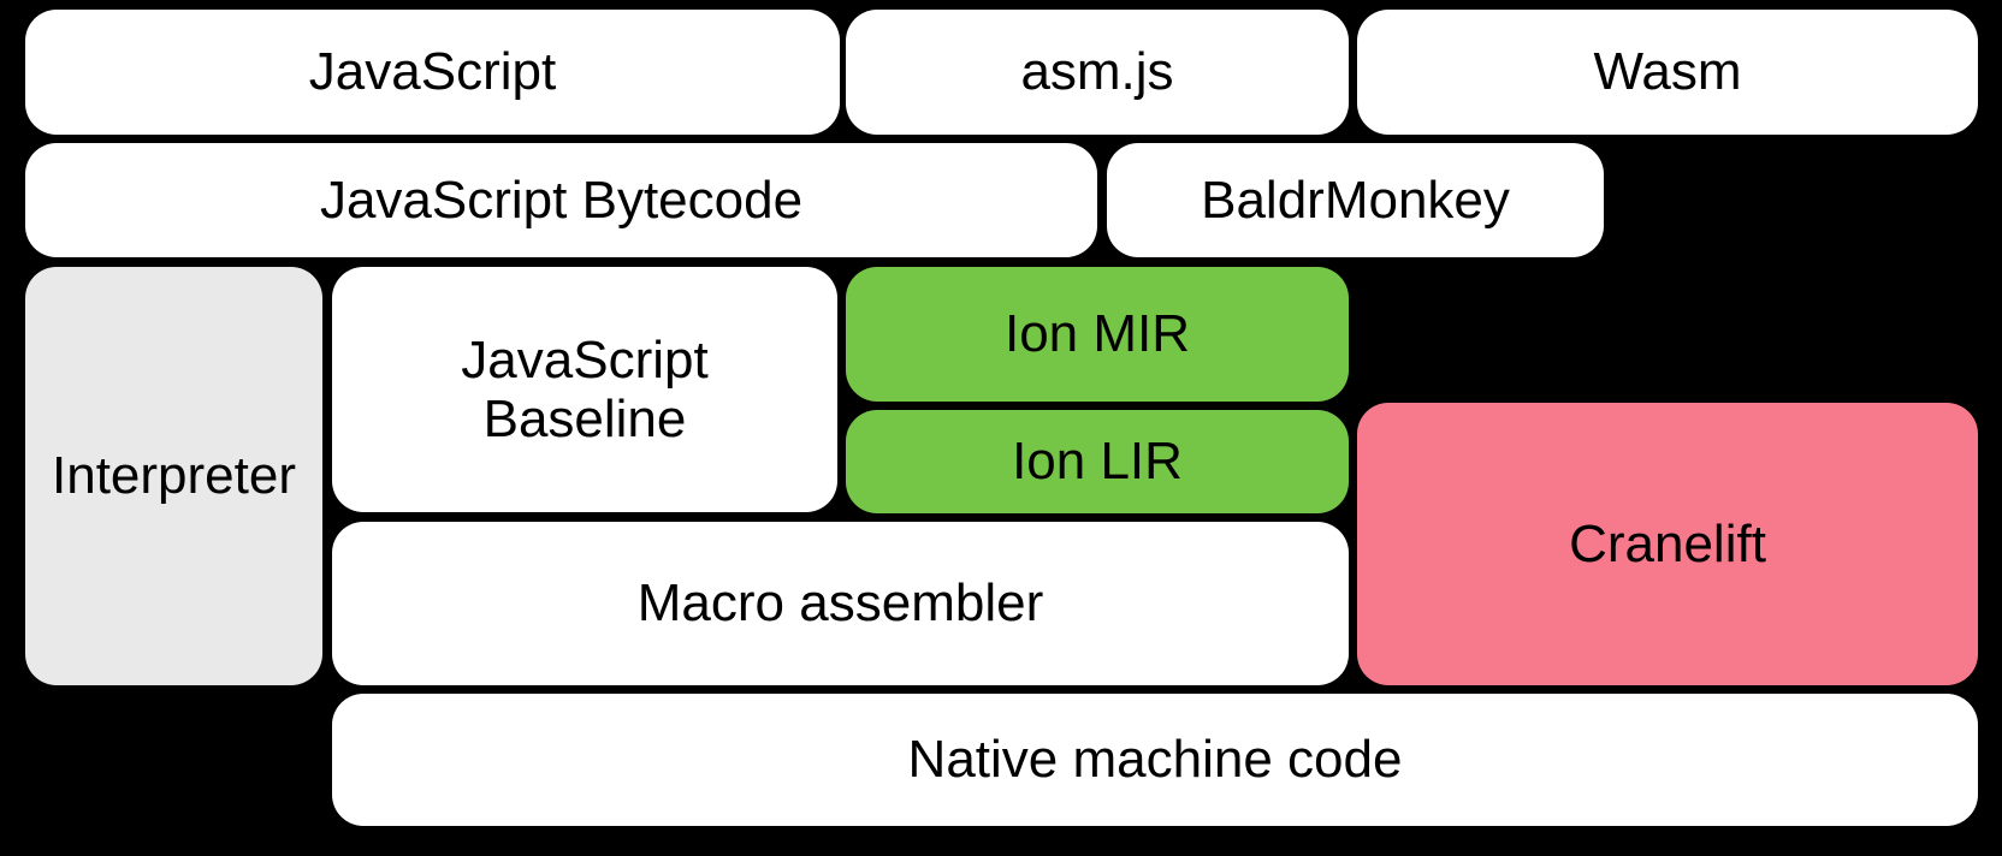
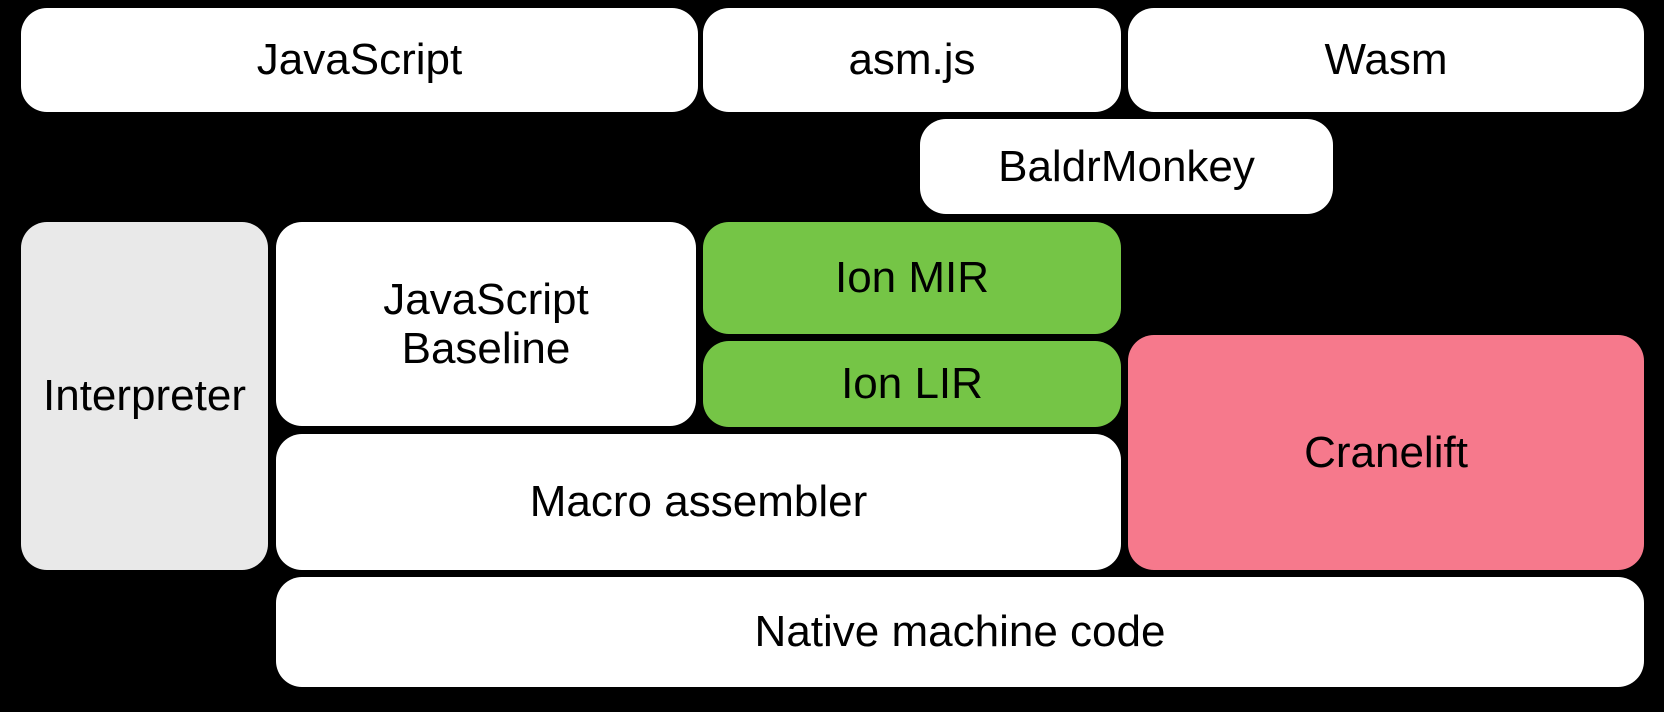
  JavaScript
  asm.js
  Wasm
- JavaScript Bytecode
  BaldrMonkey
  Interpreter
  JavaScript
  Baseline
  Ion MIR
  Ion LIR
  Macro assembler
  Cranelift
  Native machine code
